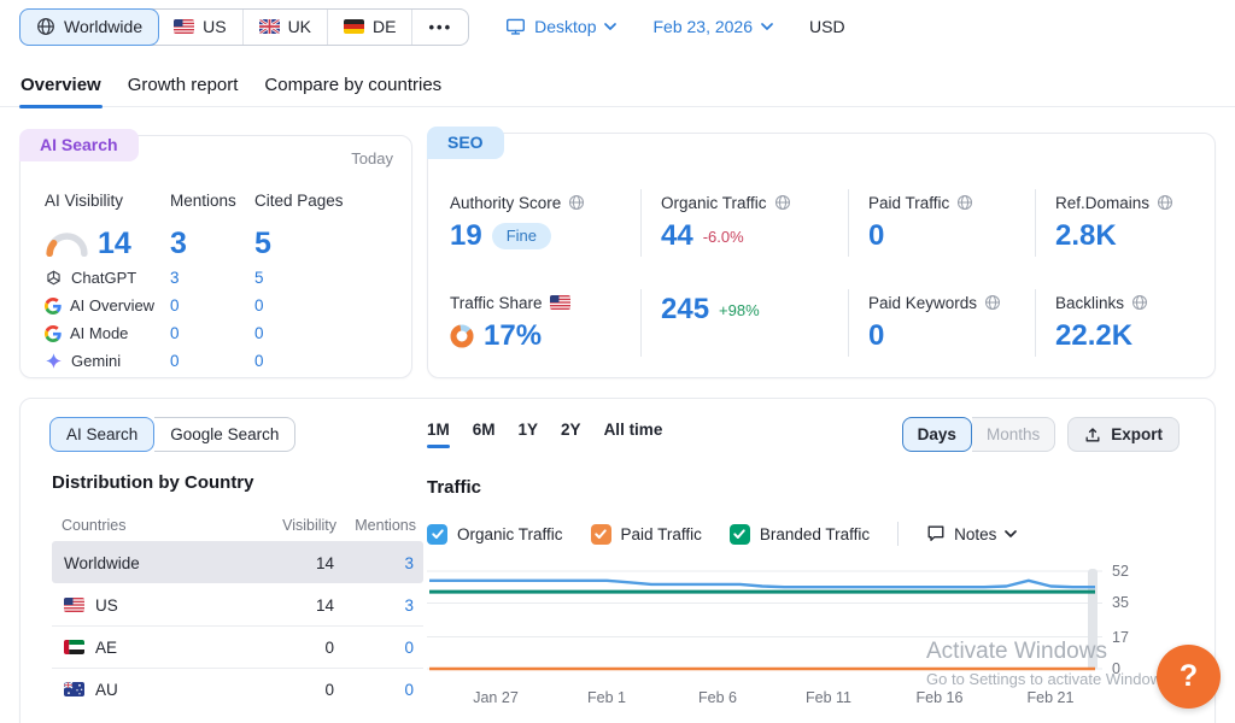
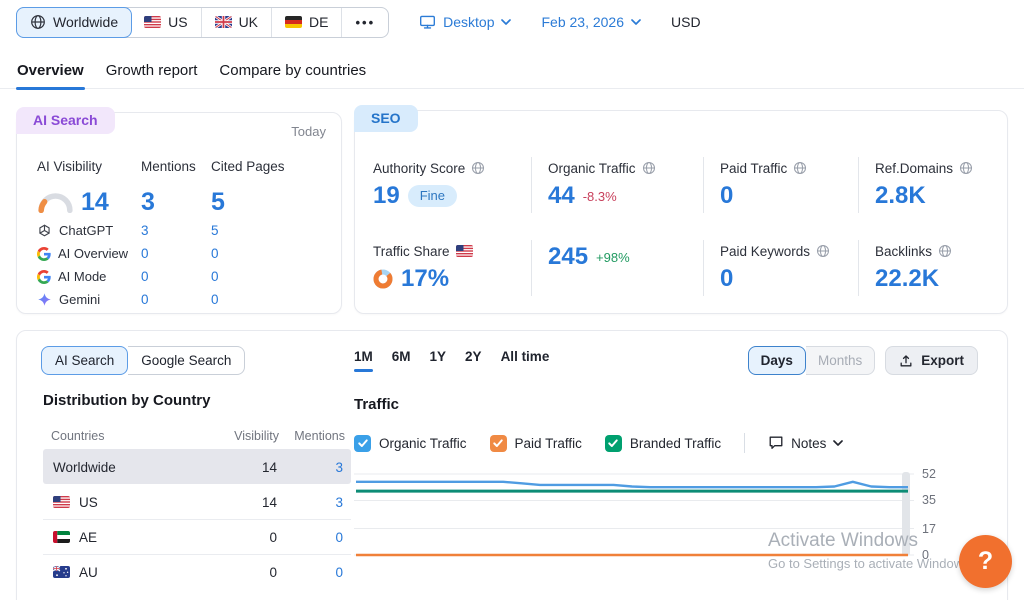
  Worldwide
  US
  UK
  DE
  •••
  Desktop
  Feb 23, 2026
  USD
  Overview
  Growth report
  Compare by countries
  AI Search
  Today
  AI Visibility
  Mentions
  Cited Pages
  14
  3
  5
  ChatGPT
  3
  5
  AI Overview
  0
  0
  AI Mode
  0
  0
  Gemini
  0
  0
  SEO
  Authority Score
  19
  Fine
  Organic Traffic
  44
- -6.0%
+ -8.3%
  Paid Traffic
  0
  Ref.Domains
  2.8K
  Traffic Share
  17%
  245
  +98%
  Paid Keywords
  0
  Backlinks
  22.2K
  AI Search
  Google Search
  Distribution by Country
  Countries
  Visibility
  Mentions
  Worldwide
  14
  3
  US
  14
  3
  AE
  0
  0
  AU
  0
  0
  1M
  6M
  1Y
  2Y
  All time
  Days
  Months
  Export
  Traffic
  Organic Traffic
  Paid Traffic
  Branded Traffic
  Notes
  52
  35
  17
  0
- Jan 27
- Feb 1
- Feb 6
- Feb 11
- Feb 16
- Feb 21
  Activate Windows
  Go to Settings to activate Windo
  ?
